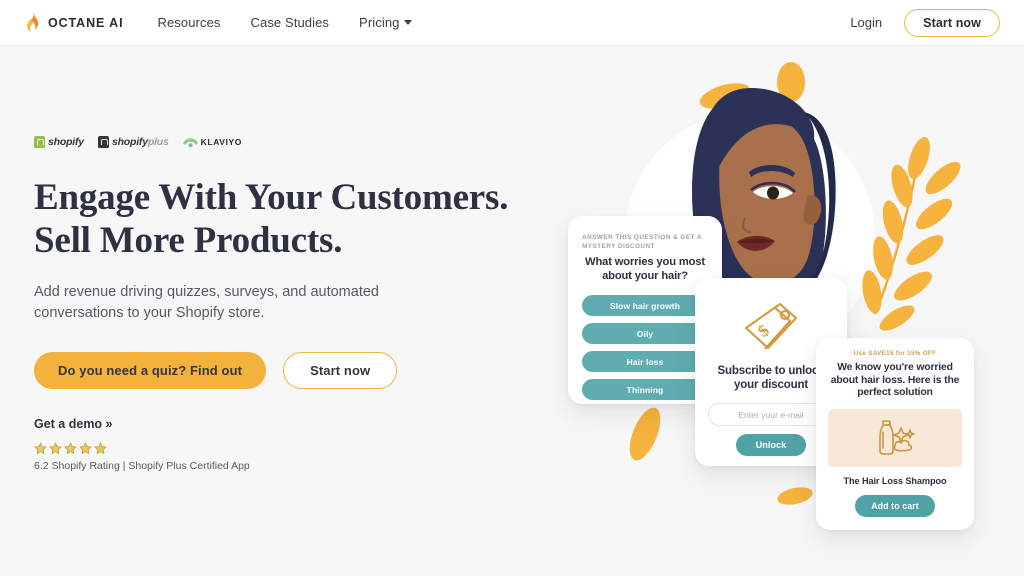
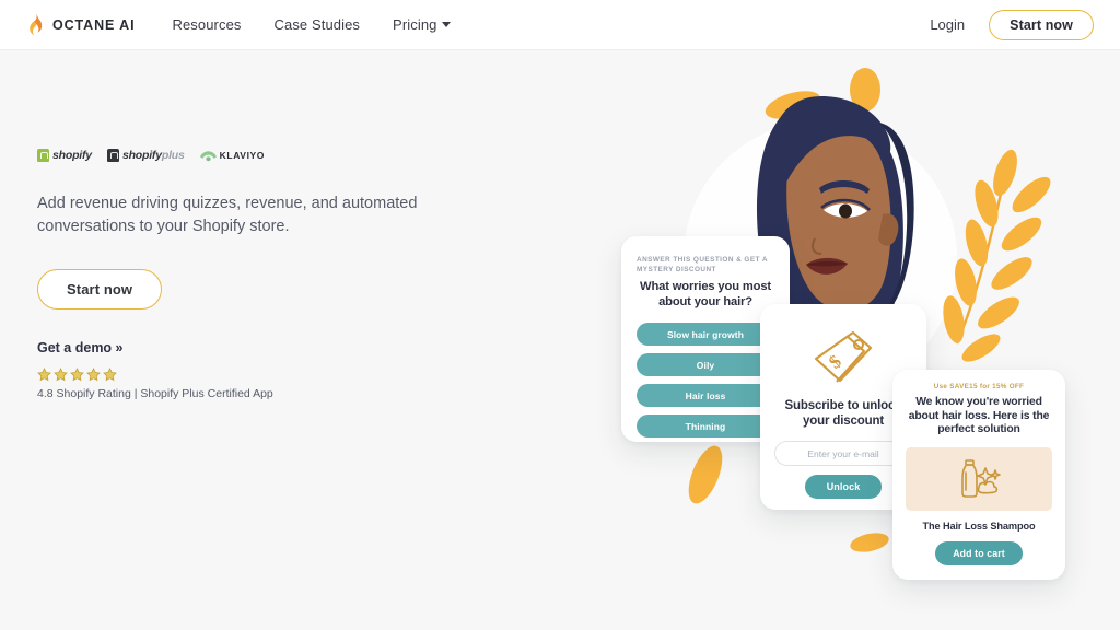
  OCTANE AI
  Resources
  Case Studies
  Pricing
  Login
  Start now
  shopify
  shopifyplus
  KLAVIYO
- Engage With Your Customers.
- Sell More Products.
- Add revenue driving quizzes, surveys, and automated conversations to your Shopify store.
+ Add revenue driving quizzes, revenue, and automated conversations to your Shopify store.
- Do you need a quiz? Find out
  Start now
  Get a demo »
- 6.2 Shopify Rating | Shopify Plus Certified App
+ 4.8 Shopify Rating | Shopify Plus Certified App
  What worries you most about your hair?
  Slow hair growth
  Oily
  Hair loss
  Thinning
  Subscribe to unlo your discount
  Enter your e-mail
  Unlock
  We know you're worried about hair loss. Here is the perfect solution
  The Hair Loss Shampoo
  Add to cart
